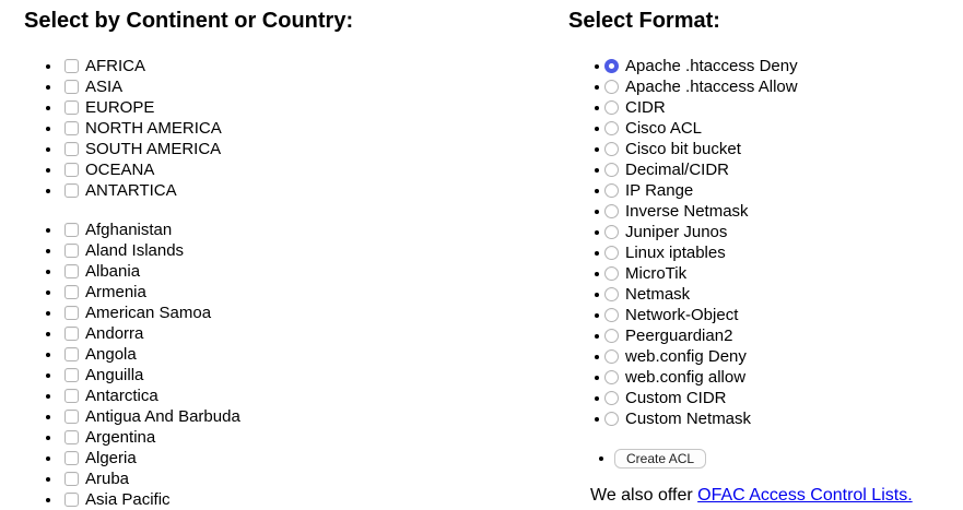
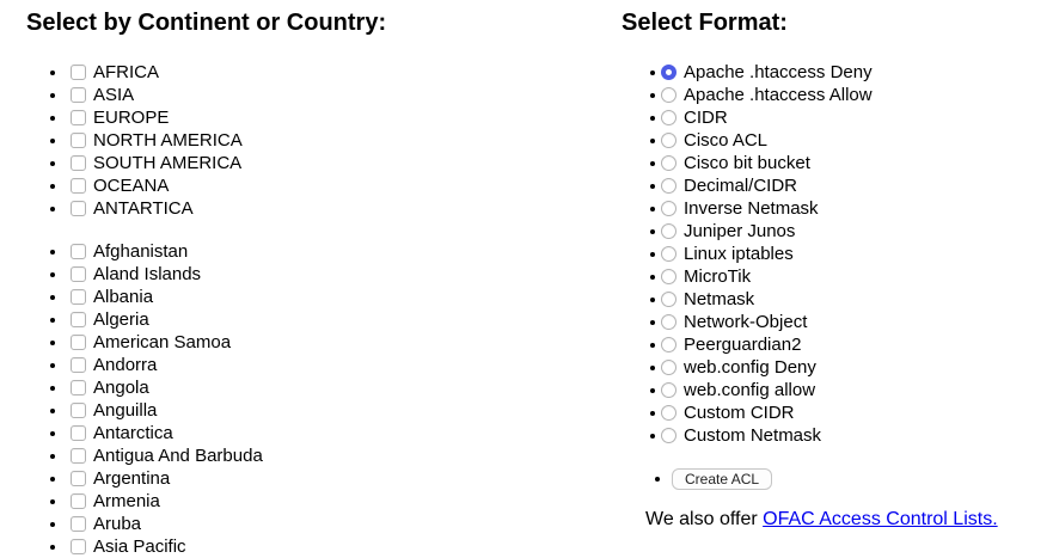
  Select by Continent or Country:
  AFRICA
  ASIA
  EUROPE
  NORTH AMERICA
  SOUTH AMERICA
  OCEANA
  ANTARTICA
  Afghanistan
  Aland Islands
  Albania
- Armenia
+ Algeria
  American Samoa
  Andorra
  Angola
  Anguilla
  Antarctica
  Antigua And Barbuda
  Argentina
- Algeria
+ Armenia
  Aruba
  Asia Pacific
  Select Format:
  Apache .htaccess Deny
  Apache .htaccess Allow
  CIDR
  Cisco ACL
  Cisco bit bucket
  Decimal/CIDR
- IP Range
  Inverse Netmask
  Juniper Junos
  Linux iptables
  MicroTik
  Netmask
  Network-Object
  Peerguardian2
  web.config Deny
  web.config allow
  Custom CIDR
  Custom Netmask
  Create ACL
  We also offer OFAC Access Control Lists.
